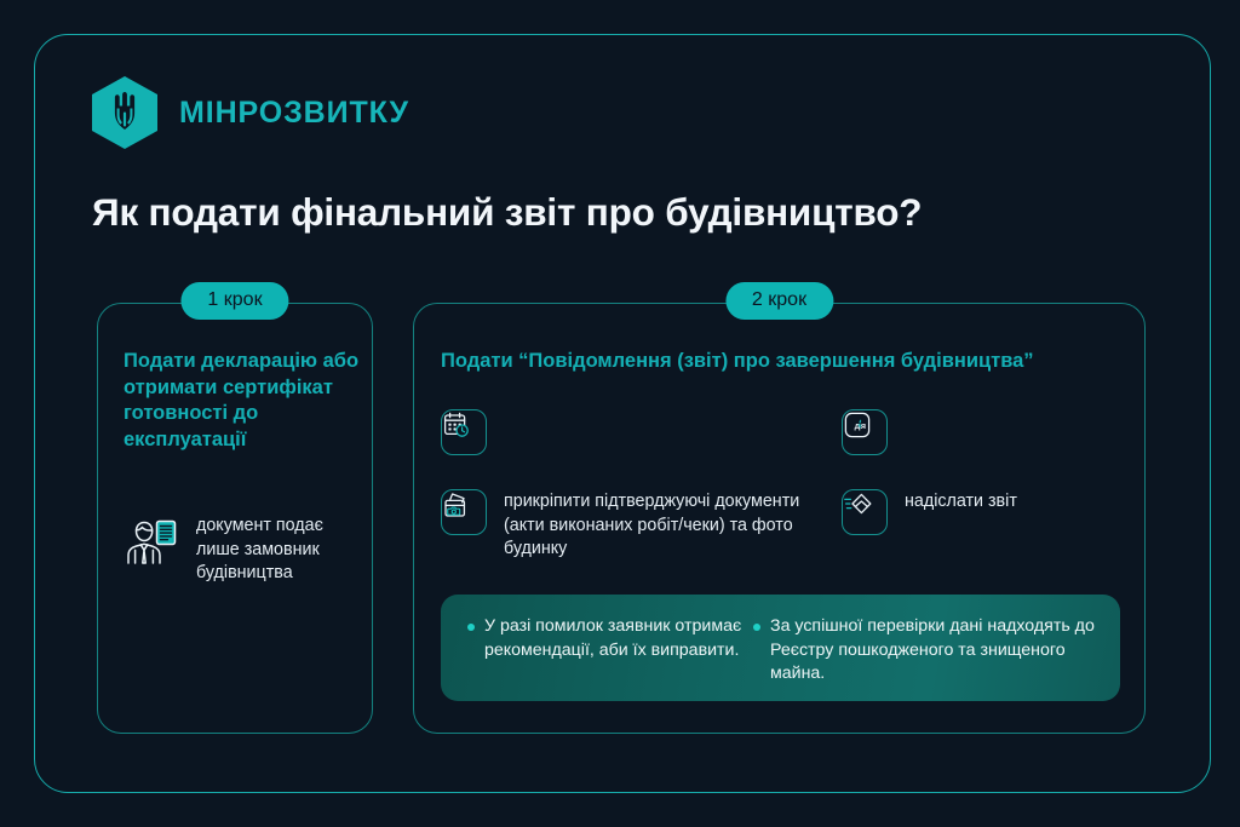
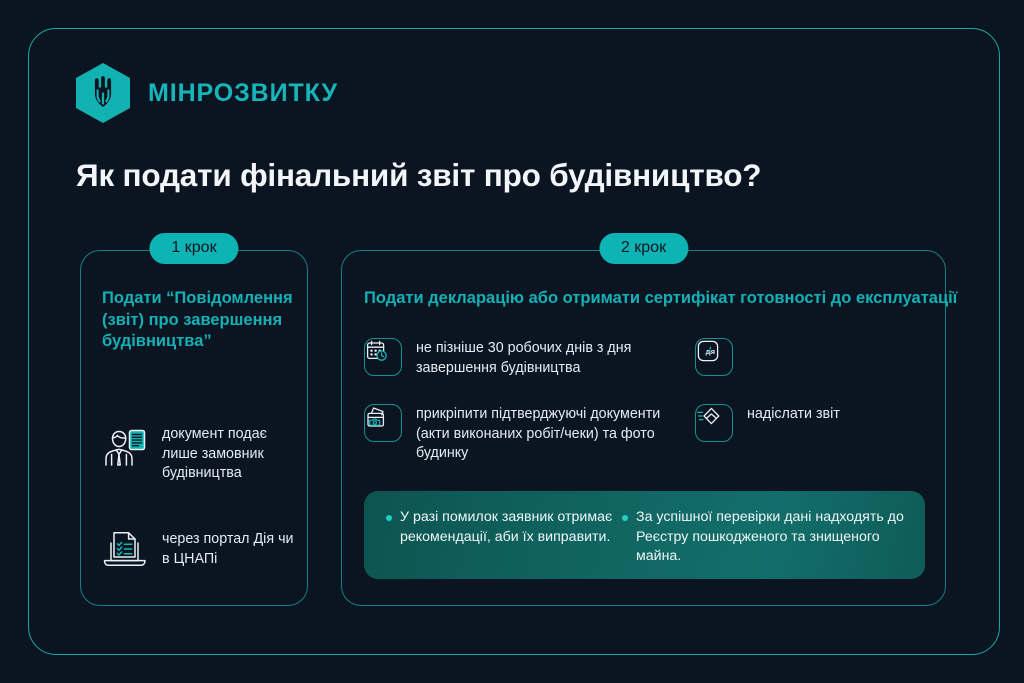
  МІНРОЗВИТКУ
  Як подати фінальний звіт про будівництво?
  1 крок
- Подати декларацію або отримати сертифікат готовності до експлуатації
+ Подати “Повідомлення (звіт) про завершення будівництва”
  документ подає лише замовник будівництва
+ через портал Дія чи в ЦНАПі
  2 крок
- Подати “Повідомлення (звіт) про завершення будівництва”
+ Подати декларацію або отримати сертифікат готовності до експлуатації
+ не пізніше 30 робочих днів з дня завершення будівництва
  прикріпити підтверджуючі документи (акти виконаних робіт/чеки) та фото будинку
  д
  я
  надіслати звіт
  У разі помилок заявник отримає рекомендації, аби їх виправити.
  За успішної перевірки дані надходять до Реєстру пошкодженого та знищеного майна.
